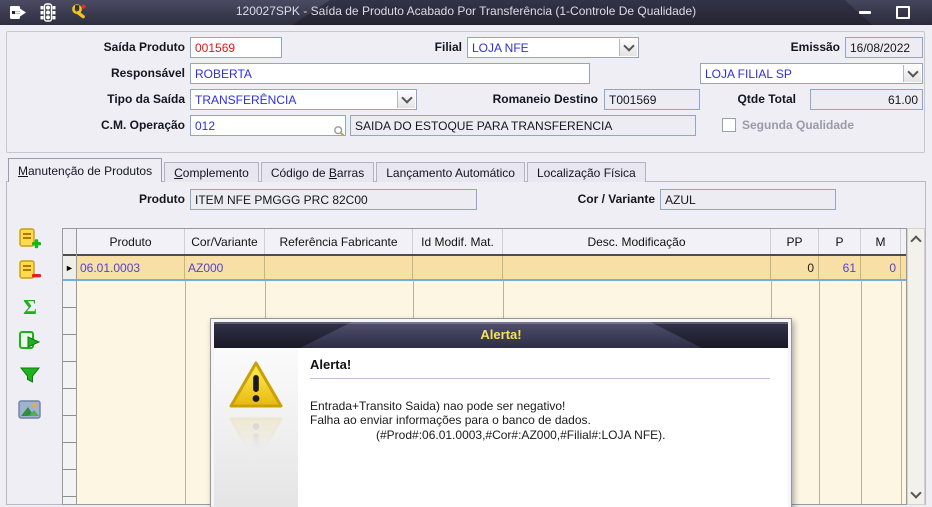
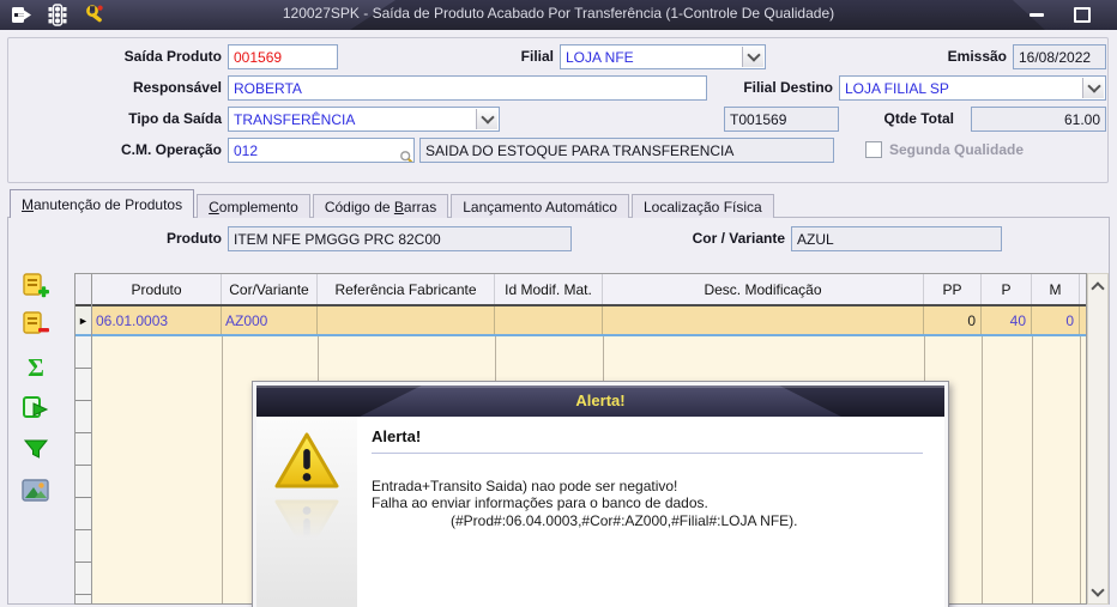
  120027SPK - Saída de Produto Acabado Por Transferência (1-Controle De Qualidade)
  Saída Produto
  001569
  Filial
  LOJA NFE
  Emissão
  16/08/2022
  Responsável
  ROBERTA
+ Filial Destino
  LOJA FILIAL SP
  Tipo da Saída
  TRANSFERÊNCIA
- Romaneio Destino
  T001569
  Qtde Total
  61.00
  C.M. Operação
  012
  SAIDA DO ESTOQUE PARA TRANSFERENCIA
  Segunda Qualidade
  Manutenção de Produtos
  Complemento
  Código de Barras
  Lançamento Automático
  Localização Física
  Produto
  ITEM NFE PMGGG PRC 82C00
  Cor / Variante
  AZUL
  Σ
  ►
  Produto
  Cor/Variante
  Referência Fabricante
  Id Modif. Mat.
  Desc. Modificação
  PP
  P
  M
  06.01.0003
  AZ000
  0
- 61
+ 40
  0
  Alerta!
  Alerta!
  Entrada+Transito Saida) nao pode ser negativo!
  Falha ao enviar informações para o banco de dados.
- (#Prod#:06.01.0003,#Cor#:AZ000,#Filial#:LOJA NFE).
+ (#Prod#:06.04.0003,#Cor#:AZ000,#Filial#:LOJA NFE).
